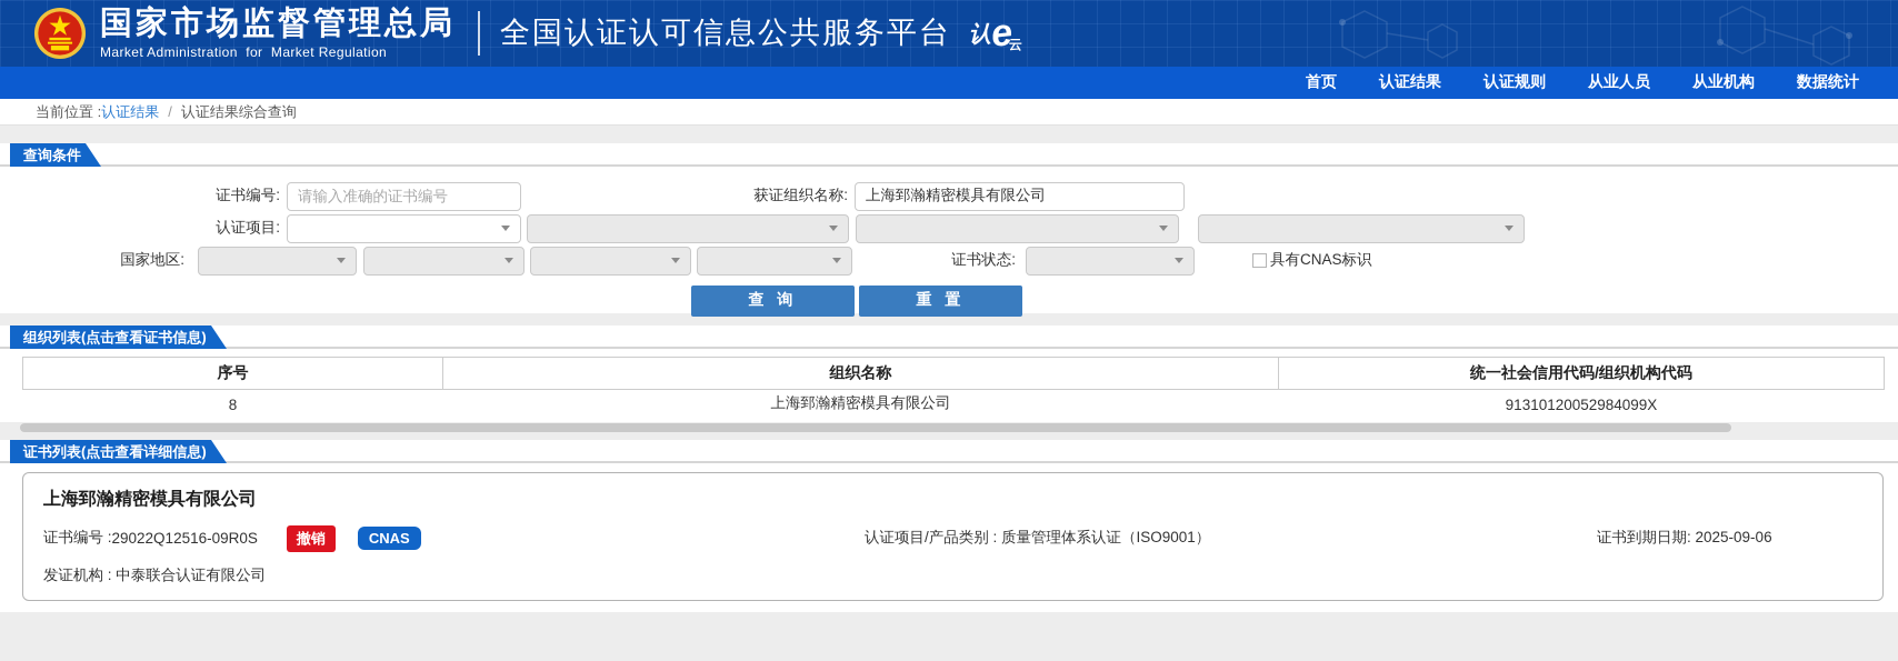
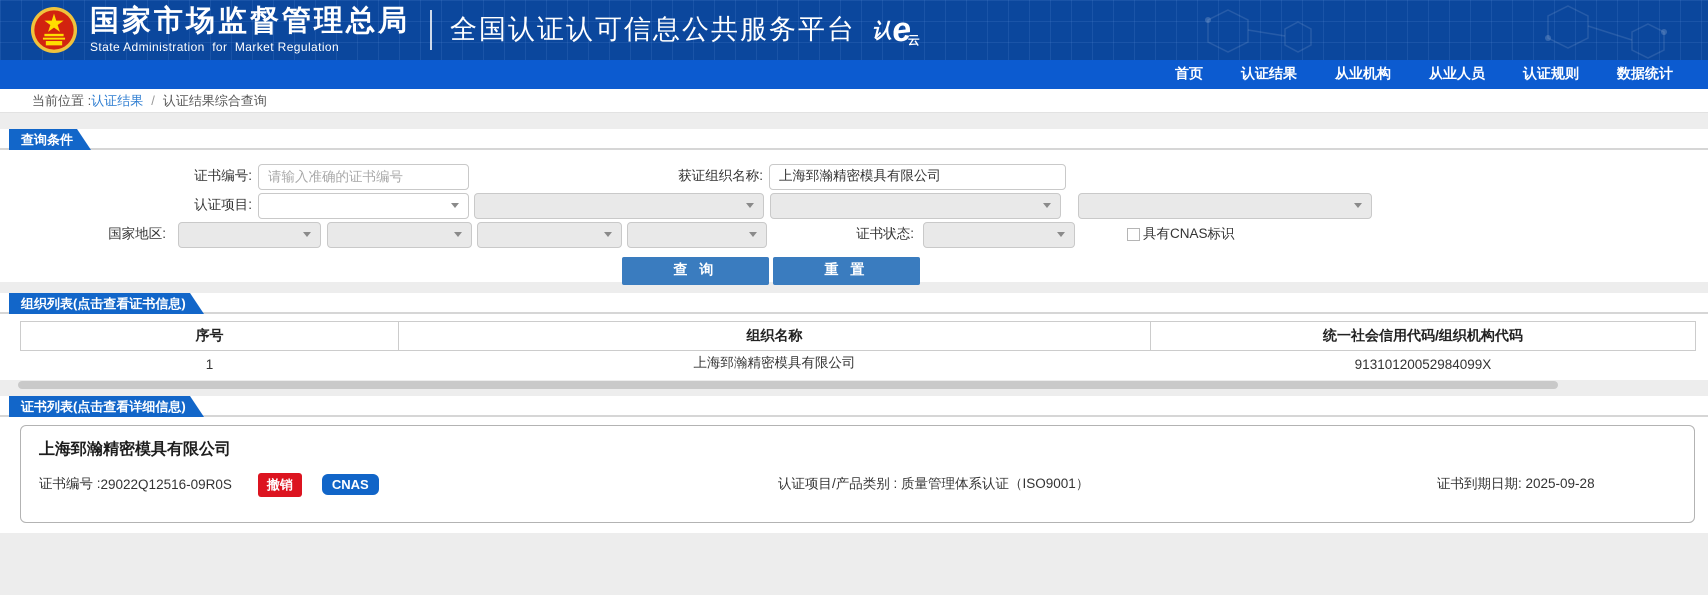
  国家市场监督管理总局
- Market Administration for Market Regulation
+ State Administration for Market Regulation
  全国认证认可信息公共服务平台
  认
  云
  首页
  认证结果
- 认证规则
+ 从业机构
  从业人员
- 从业机构
+ 认证规则
  数据统计
  当前位置 :
  认证结果
  /
  认证结果综合查询
  查询条件
  证书编号:
  请输入准确的证书编号
  获证组织名称:
  上海郅瀚精密模具有限公司
  认证项目:
  国家地区:
  证书状态:
  具有CNAS标识
  查 询
  重 置
  组织列表(点击查看证书信息)
  序号	组织名称	统一社会信用代码/组织机构代码
- 8	上海郅瀚精密模具有限公司	91310120052984099X
+ 1	上海郅瀚精密模具有限公司	91310120052984099X
  证书列表(点击查看详细信息)
  上海郅瀚精密模具有限公司
  证书编号 :
  29022Q12516-09R0S
  撤销
  CNAS
  认证项目/产品类别 : 质量管理体系认证（ISO9001）
- 证书到期日期: 2025-09-06
+ 证书到期日期: 2025-09-28
- 发证机构 : 中泰联合认证有限公司
